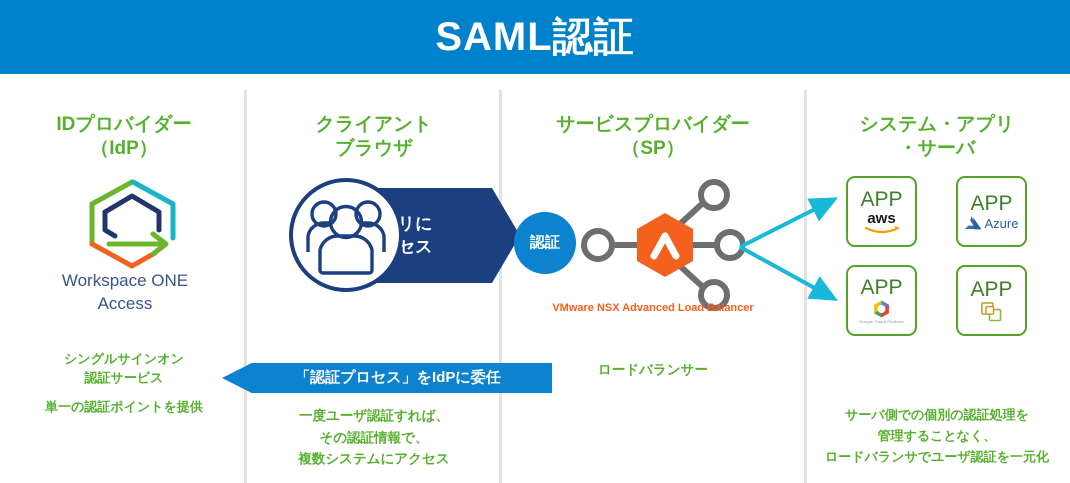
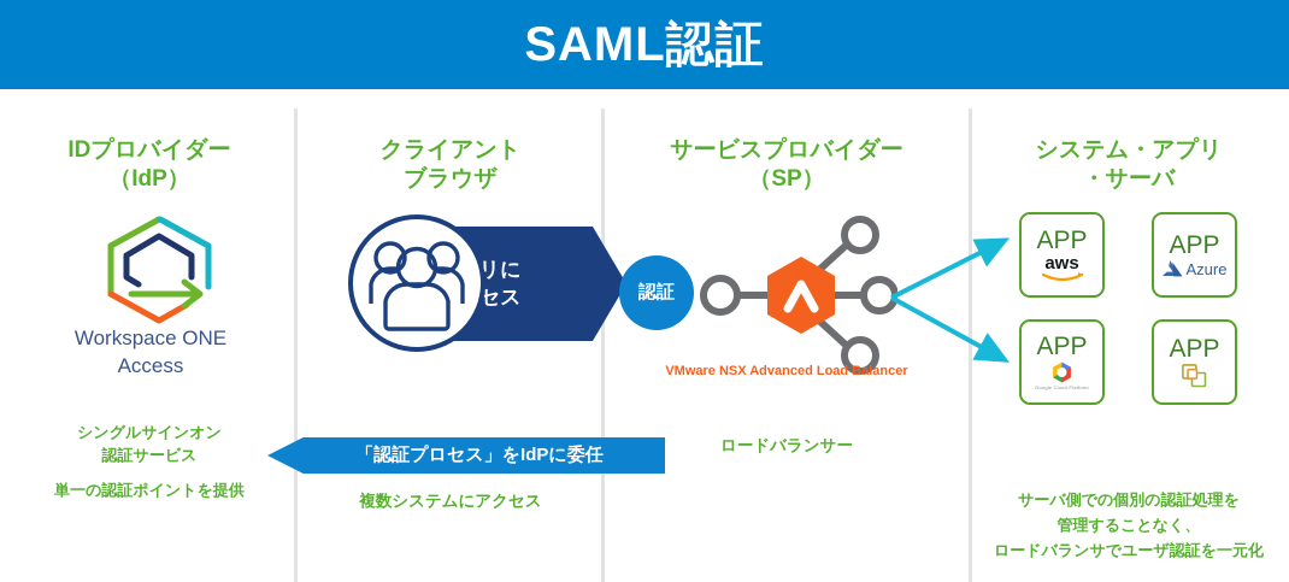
  SAML認証
  IDプロバイダー
  （IdP）
  クライアント
  ブラウザ
  サービスプロバイダー
  （SP）
  システム・アプリ
  ・サーバ
  Workspace ONE
  Access
  シングルサインオン
  認証サービス
  単一の認証ポイントを提供
- 一度ユーザ認証すれば、
- その認証情報で、
  複数システムにアクセス
  「認証プロセス」をIdPに委任
  認証
  VMware NSX Advanced Load Balancer
  ロードバランサー
  APP
  aws
  APP
  Azure
  APP
  APP
  サーバ側での個別の認証処理を
  管理することなく、
  ロードバランサでユーザ認証を一元化
